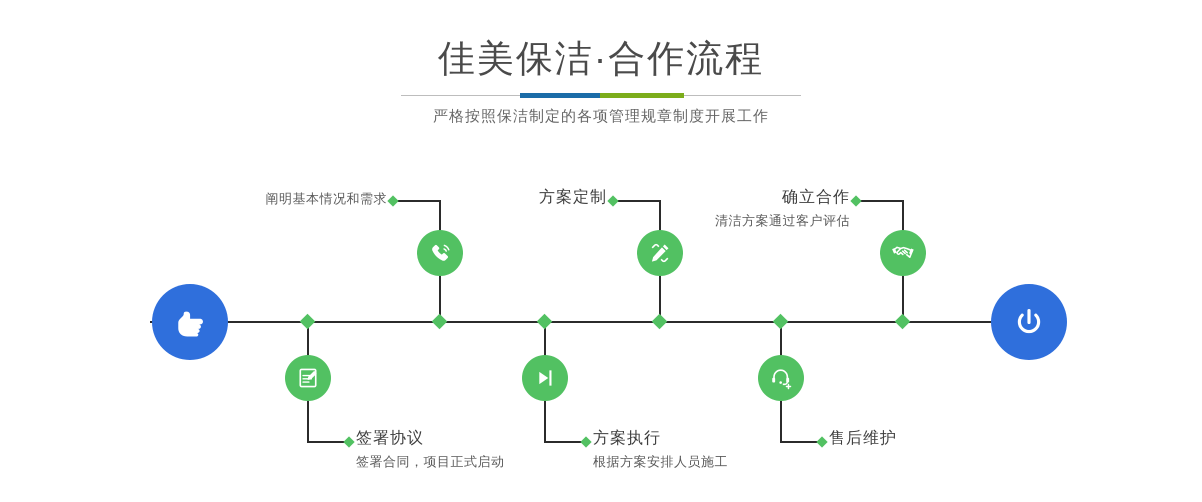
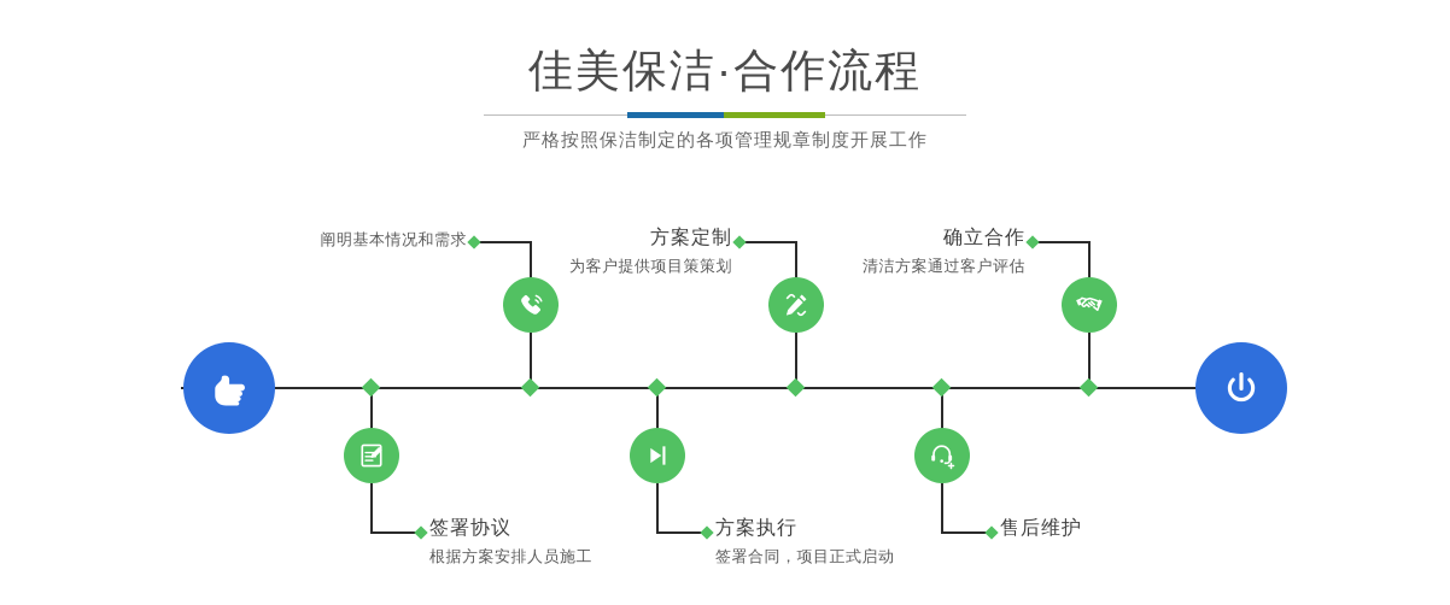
  佳美保洁·合作流程
  严格按照保洁制定的各项管理规章制度开展工作
  阐明基本情况和需求
  签署协议
- 签署合同，项目正式启动
+ 根据方案安排人员施工
  方案定制
+ 为客户提供项目策策划
  方案执行
- 根据方案安排人员施工
+ 签署合同，项目正式启动
  售后维护
  确立合作
  清洁方案通过客户评估
